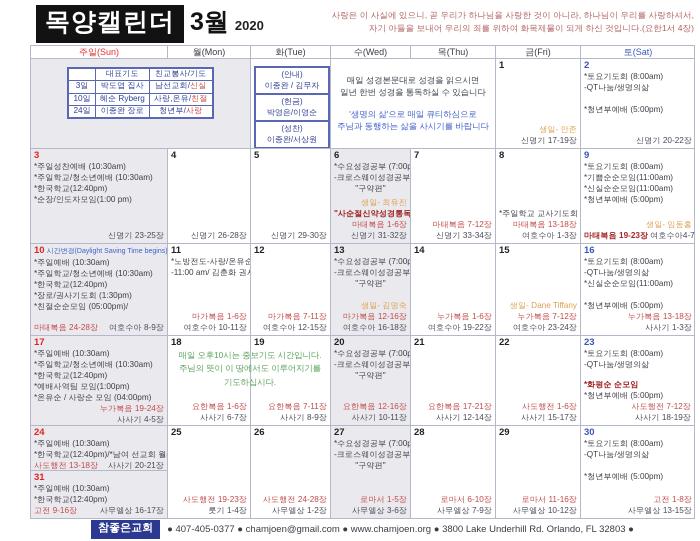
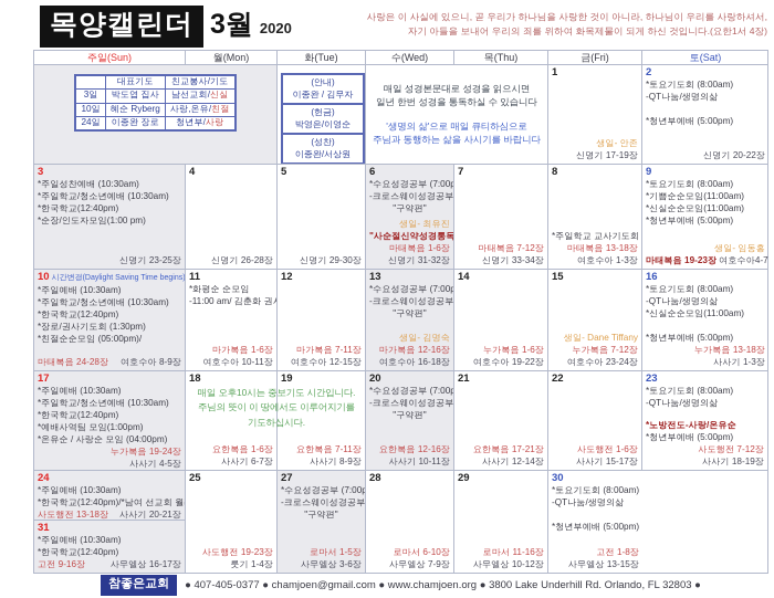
  목양캘린더
  3월
  2020
  사랑은 이 사실에 있으니, 곧 우리가 하나님을 사랑한 것이 아니라, 하나님이 우리를 사랑하셔서,
  자기 아들을 보내어 우리의 죄를 위하여 화목제물이 되게 하신 것입니다.(요한1서 4장)
  주일(Sun)
  월(Mon)
  화(Tue)
  수(Wed)
  목(Thu)
  금(Fri)
  토(Sat)
  	대표기도	친교봉사/기도
  3일	박도엽 집사	남선교회/신실
  10일	혜순 Ryberg	사랑,온유/친절
  24일	이종완 장로	청년부/사랑
  (안내)
  이종완 / 김무자
  (헌금)
  박영은/이영순
  (성찬)
  이종완/서상원
  매일 성경본문대로 성경을 읽으시면
  일년 한번 성경을 통독하실 수 있습니다
  '생명의 삶'으로 매일 큐티하심으로
  주님과 동행하는 삶을 사시기를 바랍니다
  1
  생일- 안존
  신명기 17-19장
  2
  *토요기도회 (8:00am)
  -QT나눔/생명의삶
  *청년부예배 (5:00pm)
  신명기 20-22장
  3
  *주일성찬예배 (10:30am)
  *주일학교/청소년예배 (10:30am)
  *한국학교(12:40pm)
  *순장/인도자모임(1:00 pm)
  신명기 23-25장
  4
  신명기 26-28장
  5
  신명기 29-30장
  6
  *수요성경공부 (7:00p
  -크로스웨이성경공부
  "구약편"
  생일- 최유진
  "사순절신약성경통독
  마태복음 1-6장
  신명기 31-32장
  7
  마태복음 7-12장
  신명기 33-34장
  8
  *주일학교 교사기도회
  마태복음 13-18장
  여호수아 1-3장
  9
  *토요기도회 (8:00am)
  *기쁨순순모임(11:00am)
  *신실순순모임(11:00am)
  *청년부예배 (5:00pm)
  생일- 임동홍
  마태복음 19-23장
  여호수아4-7
  10
  *주일예배 (10:30am)
  *주일학교/청소년예배 (10:30am)
  *한국학교(12:40pm)
  *장로/권사기도회 (1:30pm)
  *친절순순모임 (05:00pm)/
  마태복음 24-28장
  여호수아 8-9장
  11
- *노방전도-사랑/온유순
+ *화평순 순모임
  -11:00 am/ 김춘화 권
  마가복음 1-6장
  여호수아 10-11장
  12
  마가복음 7-11장
  여호수아 12-15장
  13
  *수요성경공부 (7:00p
  -크로스웨이성경공부
  "구약편"
  생일- 김명숙
  마가복음 12-16장
  여호수아 16-18장
  14
  누가복음 1-6장
  여호수아 19-22장
  15
  생일- Dane Tiffany
  누가복음 7-12장
  여호수아 23-24장
  16
  *토요기도회 (8:00am)
  -QT나눔/생명의삶
  *신실순순모임(11:00am)
  *청년부예배 (5:00pm)
  누가복음 13-18장
  사사기 1-3장
  17
  *주일예배 (10:30am)
  *주일학교/청소년예배 (10:30am)
  *한국학교(12:40pm)
  *예배사역팀 모임(1:00pm)
  *온유순 / 사랑순 모임 (04:00pm)
  누가복음 19-24장
  사사기 4-5장
  18
  요한복음 1-6장
  사사기 6-7장
  19
  요한복음 7-11장
  사사기 8-9장
  20
  *수요성경공부 (7:00p
  -크로스웨이성경공부
  "구약편"
  요한복음 12-16장
  사사기 10-11장
  21
  요한복음 17-21장
  사사기 12-14장
  22
  사도행전 1-6장
  사사기 15-17장
  23
  *토요기도회 (8:00am)
  -QT나눔/생명의삶
- *화평순 순모임
+ *노방전도-사랑/온유순
  *청년부예배 (5:00pm)
  사도행전 7-12장
  사사기 18-19장
  매일 오후10시는 중보기도 시간입니다.
  주님의 뜻이 이 땅에서도 이루어지기를
  기도하십시다.
  24
  *주일예배 (10:30am)
  *한국학교(12:40pm)/*남여 선교회 월
  사도행전 13-18장
  사사기 20-21장
  31
  *주일예배 (10:30am)
  *한국학교(12:40pm)
  고전 9-16장
  사무엘상 16-17장
  25
  사도행전 19-23장
  룻기 1-4장
- 26
- 사도행전 24-28장
- 사무엘상 1-2장
  27
  *수요성경공부 (7:00p
  -크로스웨이성경공부
  "구약편"
  로마서 1-5장
  사무엘상 3-6장
  28
  로마서 6-10장
  사무엘상 7-9장
  29
  로마서 11-16장
  사무엘상 10-12장
  30
  *토요기도회 (8:00am)
  -QT나눔/생명의삶
  *청년부예배 (5:00pm)
  고전 1-8장
  사무엘상 13-15장
  참좋은교회
  ● 407-405-0377 ● chamjoen@gmail.com ● www.chamjoen.org ● 3800 Lake Underhill Rd. Orlando, FL 32803 ●
